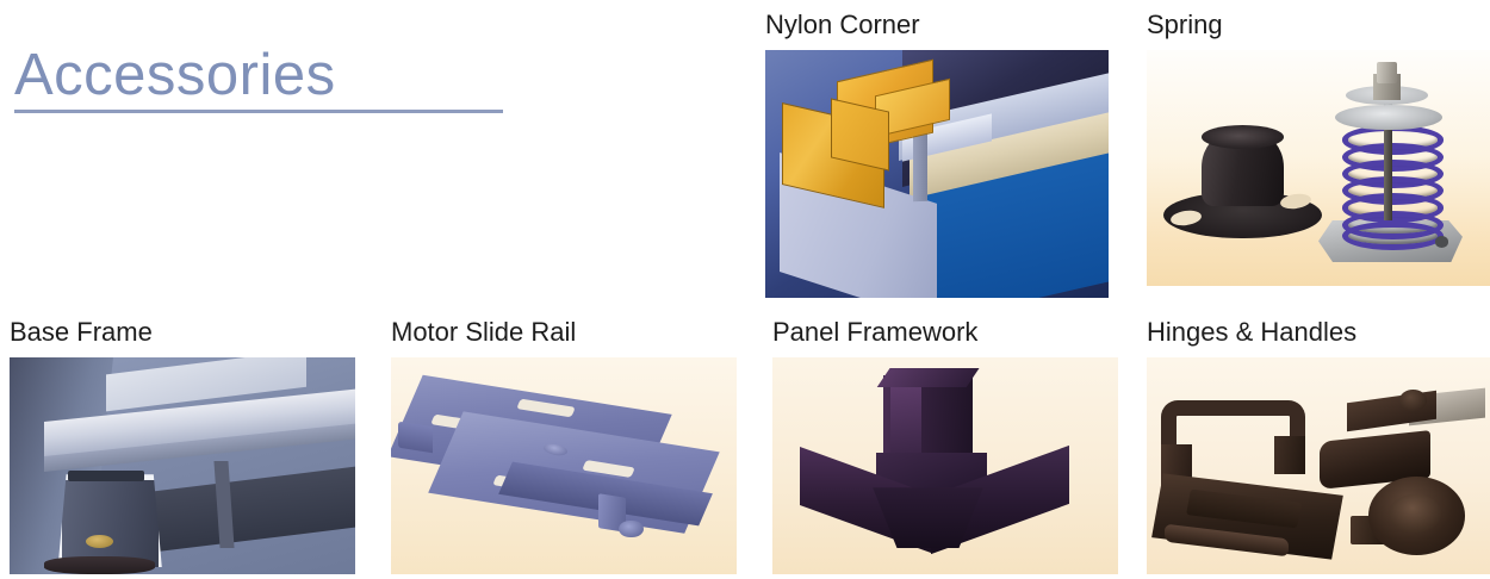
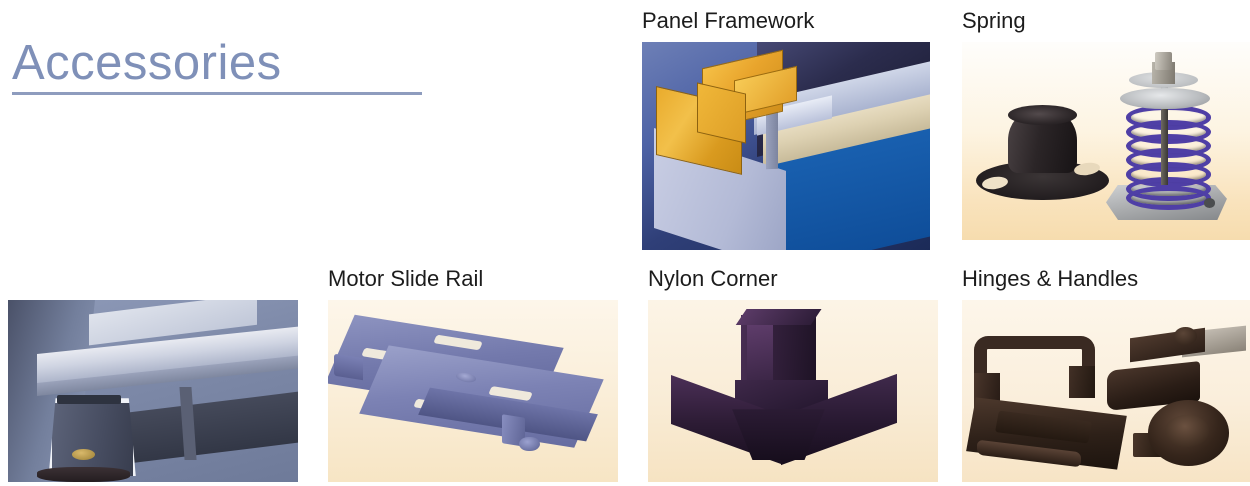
  Accessories
- Nylon Corner
+ Panel Framework
  Spring
- Base Frame
  Motor Slide Rail
- Panel Framework
+ Nylon Corner
  Hinges & Handles
